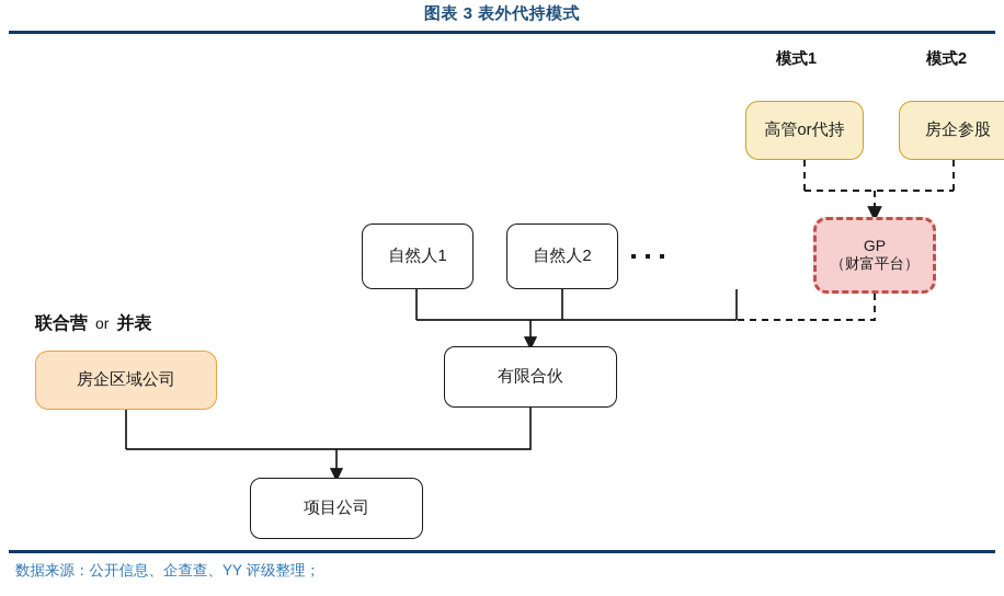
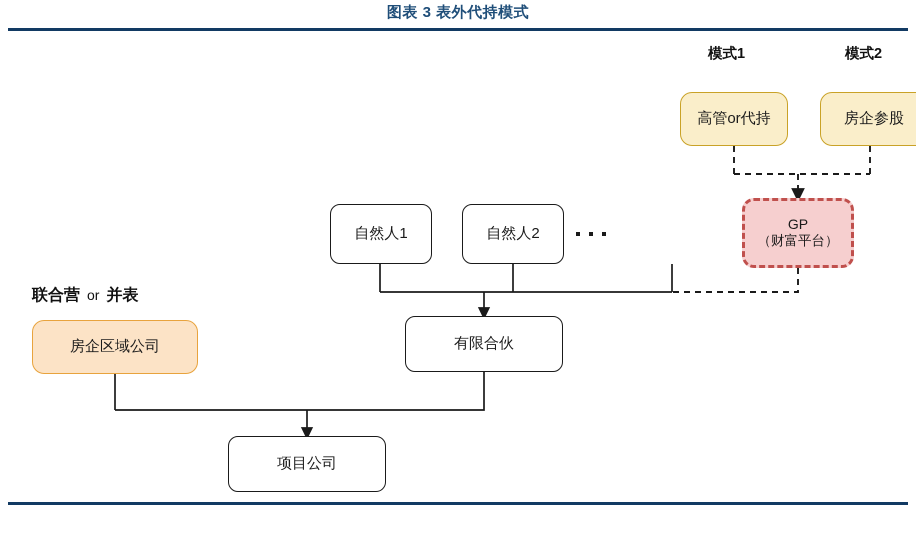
  图表 3 表外代持模式
  模式1
  模式2
  高管or代持
  房企参股
  GP
  （财富平台）
  自然人1
  自然人2
  联合营 or 并表
  房企区域公司
  有限合伙
  项目公司
- 数据来源：公开信息、企查查、YY 评级整理；
